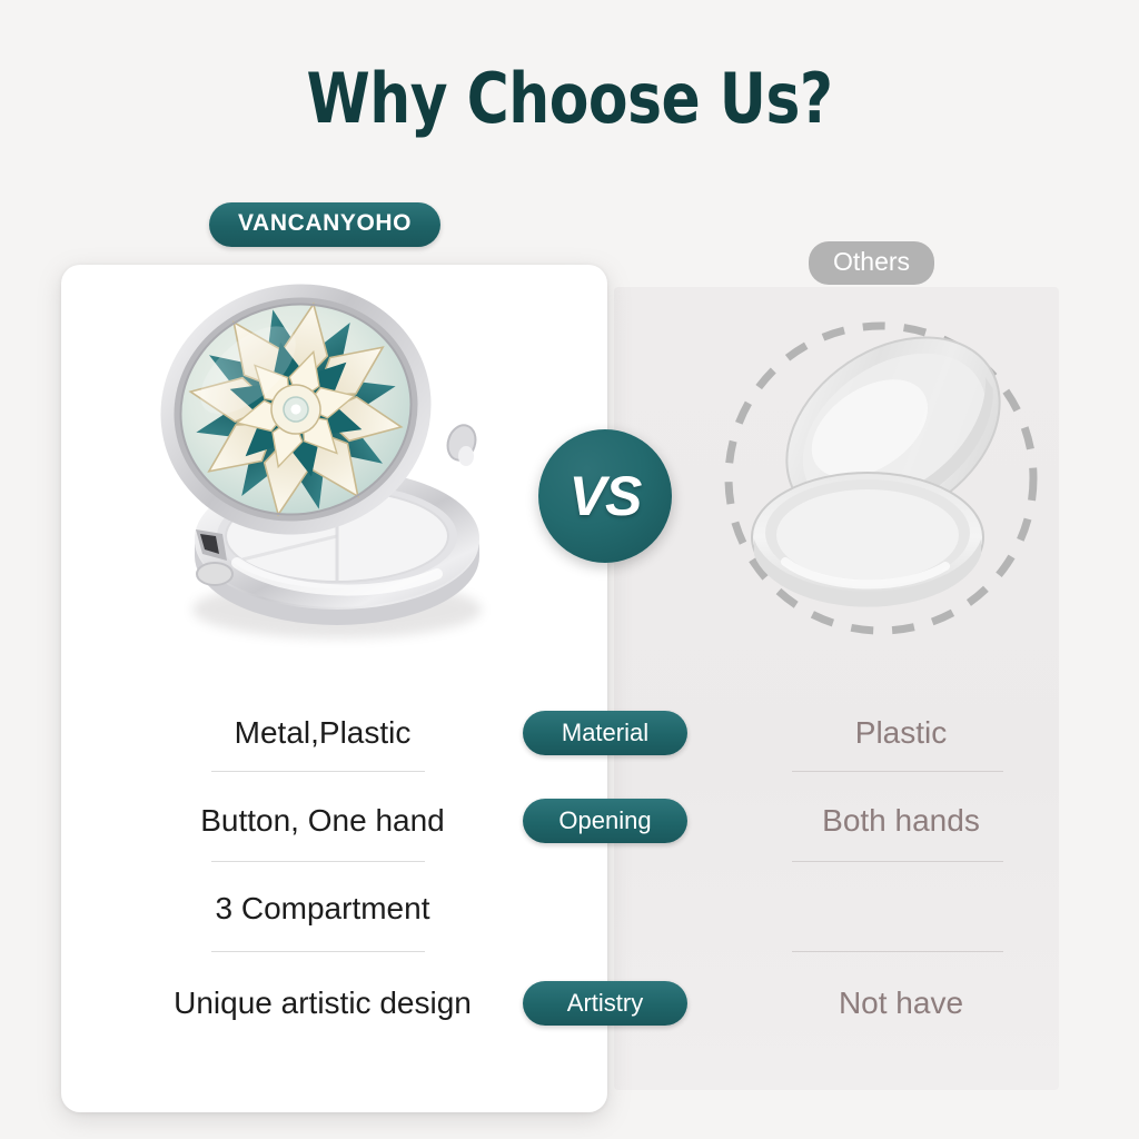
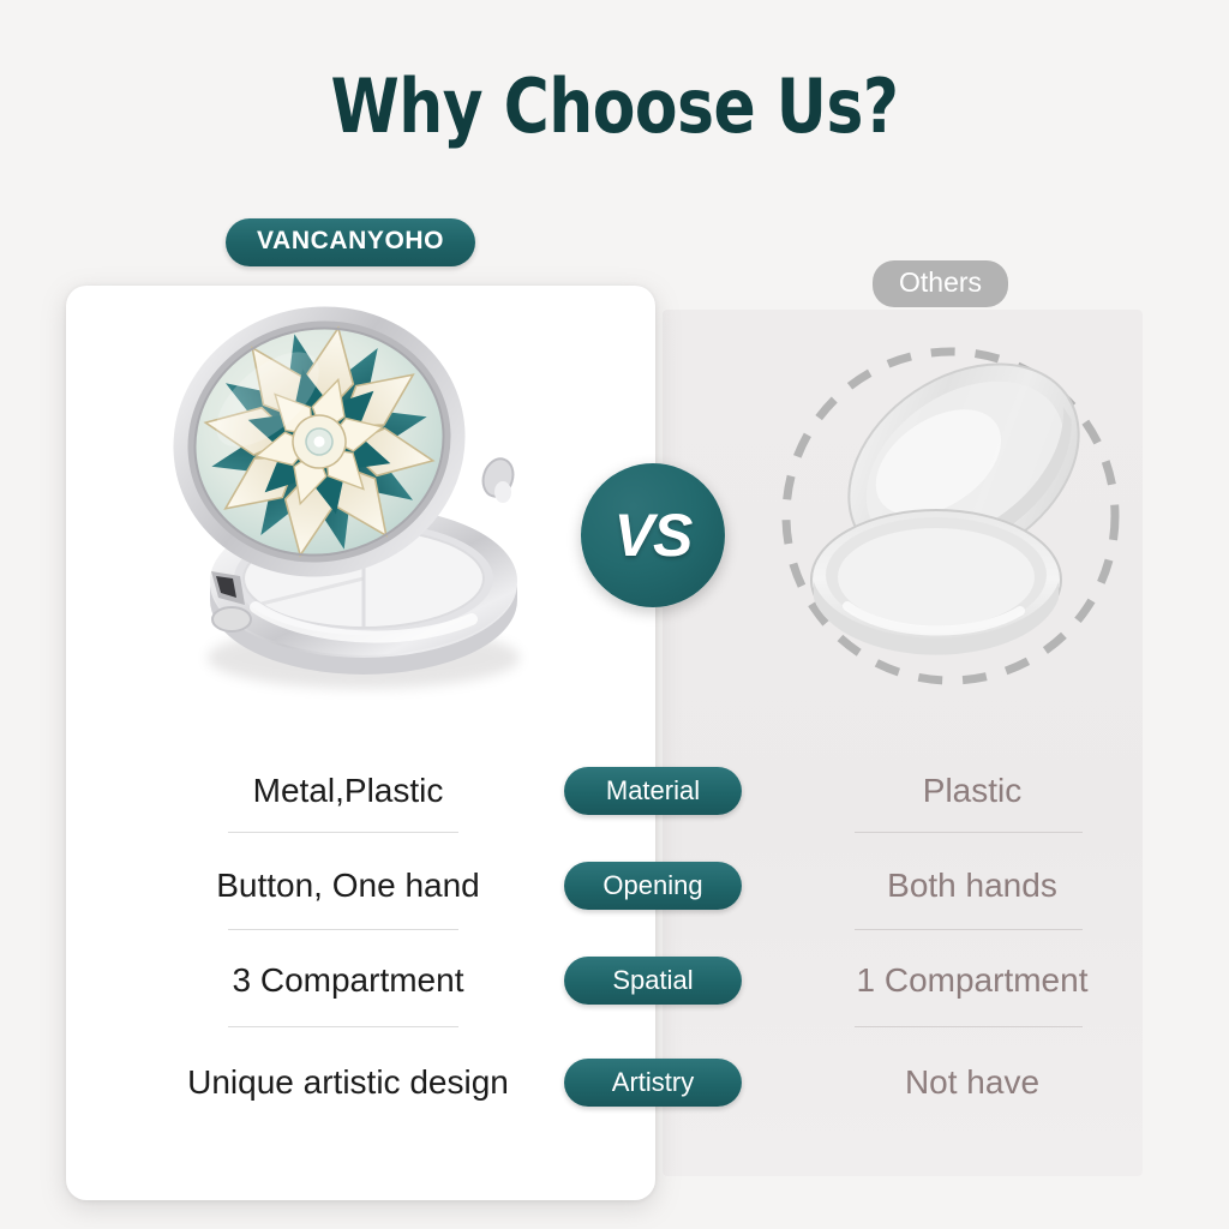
  Why Choose Us?
  VANCANYOHO
  Others
  VS
  Metal,Plastic
  Material
  Plastic
  Button, One hand
  Opening
  Both hands
  3 Compartment
+ Spatial
+ 1 Compartment
  Unique artistic design
  Artistry
  Not have
